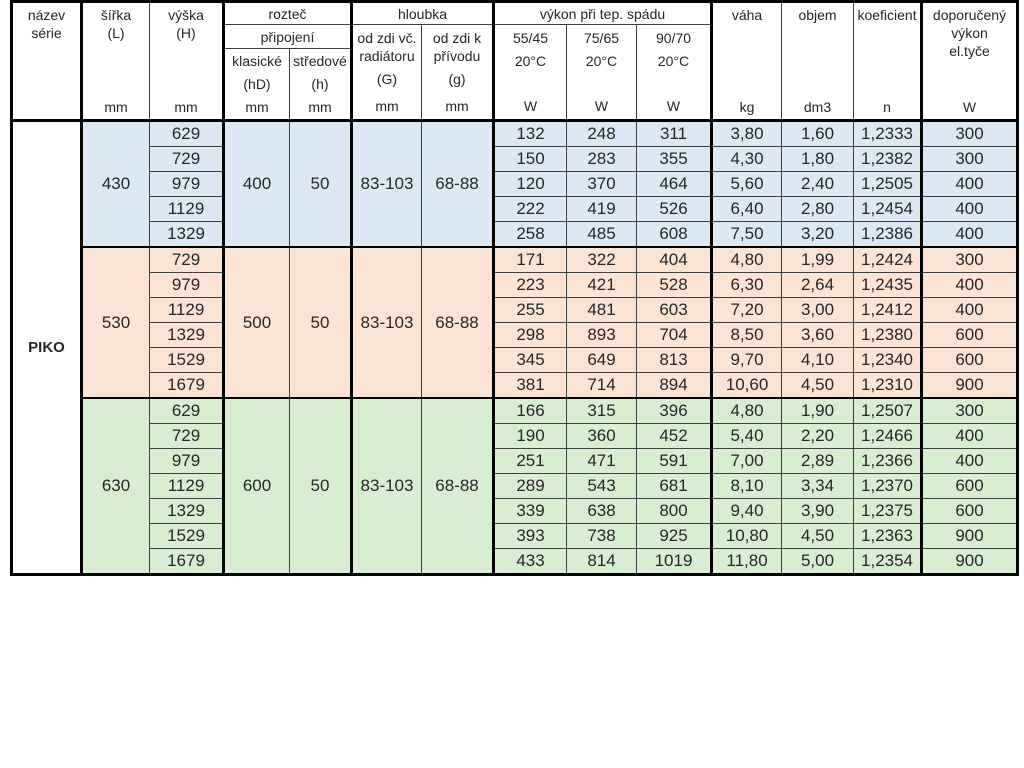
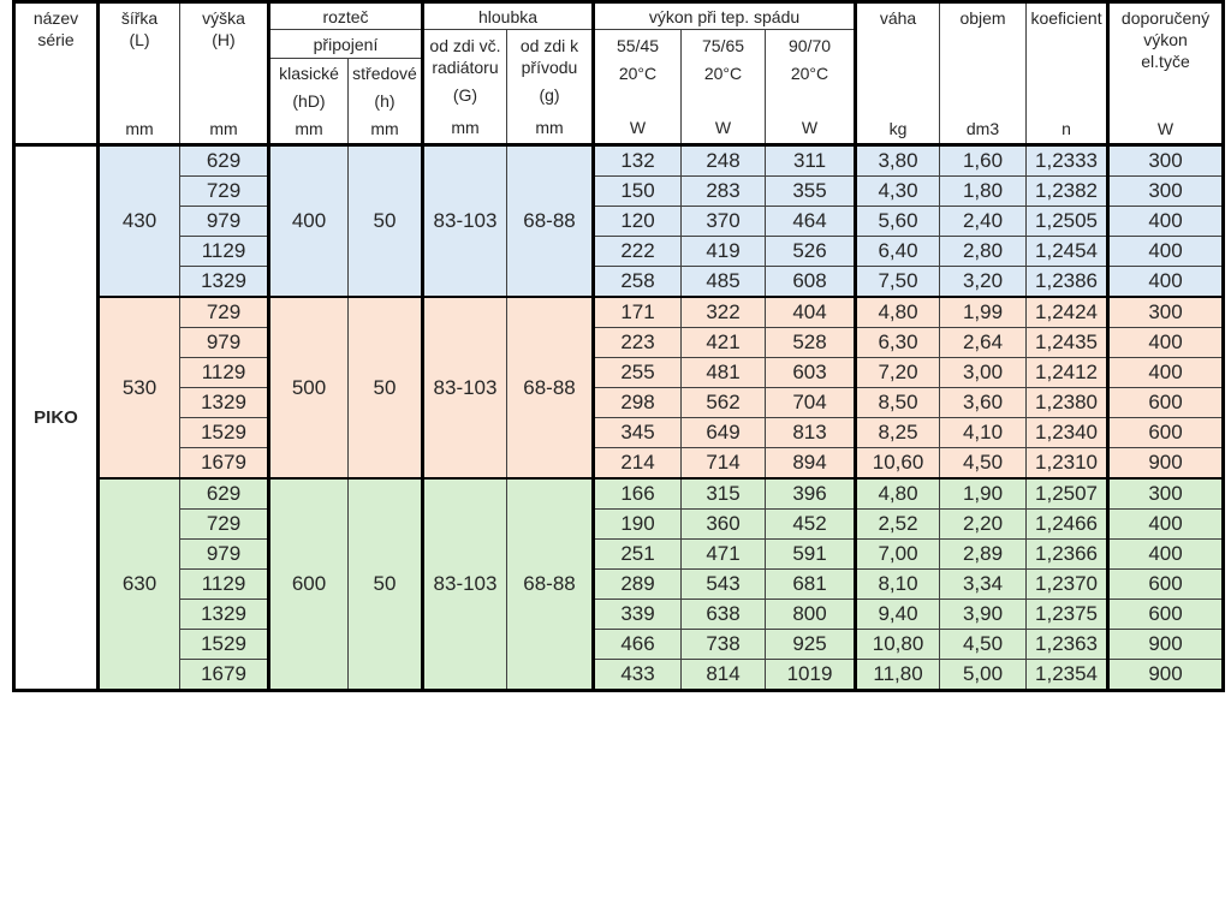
  název série	šířka (L) mm	výška (H) mm	rozteč	hloubka	výkon při tep. spádu	váha kg	objem dm3	koeficient n	doporučený výkon el.tyče W
  připojení	od zdi vč. radiátoru (G) mm	od zdi k přívodu (g) mm	55/45 20°C W	75/65 20°C W	90/70 20°C W
  klasické (hD) mm	středové (h) mm
  PIKO	430	629	400	50	83-103	68-88	132	248	311	3,80	1,60	1,2333	300
  729	150	283	355	4,30	1,80	1,2382	300
  979	120	370	464	5,60	2,40	1,2505	400
  1129	222	419	526	6,40	2,80	1,2454	400
  1329	258	485	608	7,50	3,20	1,2386	400
  530	729	500	50	83-103	68-88	171	322	404	4,80	1,99	1,2424	300
  979	223	421	528	6,30	2,64	1,2435	400
  1129	255	481	603	7,20	3,00	1,2412	400
- 1329	298	893	704	8,50	3,60	1,2380	600
+ 1329	298	562	704	8,50	3,60	1,2380	600
- 1529	345	649	813	9,70	4,10	1,2340	600
+ 1529	345	649	813	8,25	4,10	1,2340	600
- 1679	381	714	894	10,60	4,50	1,2310	900
+ 1679	214	714	894	10,60	4,50	1,2310	900
  630	629	600	50	83-103	68-88	166	315	396	4,80	1,90	1,2507	300
- 729	190	360	452	5,40	2,20	1,2466	400
+ 729	190	360	452	2,52	2,20	1,2466	400
  979	251	471	591	7,00	2,89	1,2366	400
  1129	289	543	681	8,10	3,34	1,2370	600
  1329	339	638	800	9,40	3,90	1,2375	600
- 1529	393	738	925	10,80	4,50	1,2363	900
+ 1529	466	738	925	10,80	4,50	1,2363	900
  1679	433	814	1019	11,80	5,00	1,2354	900
